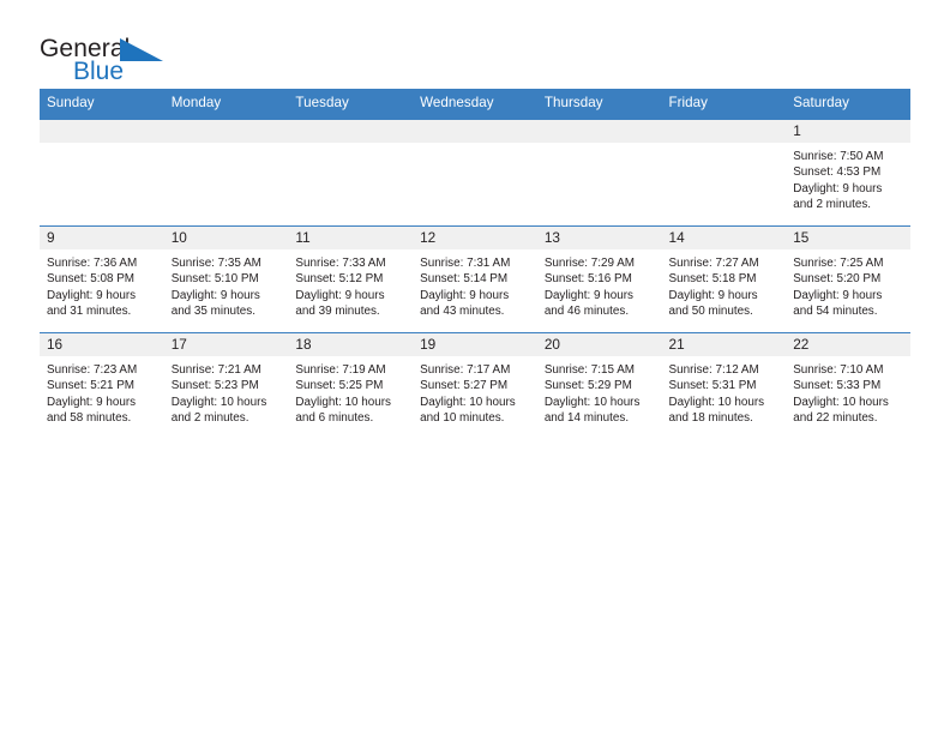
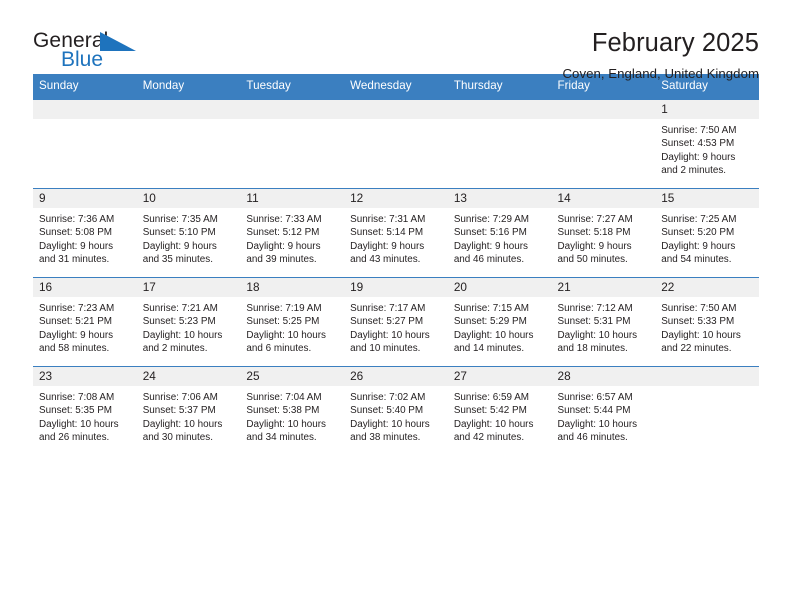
  Genera
  Blue
+ February 2025
+ Coven, England, United Kingdom
  Sunday	Monday	Tuesday	Wednesday	Thursday	Friday	Saturday
  						1Sunrise: 7:50 AMSunset: 4:53 PMDaylight: 9 hours and 2 minutes.
  9Sunrise: 7:36 AMSunset: 5:08 PMDaylight: 9 hours and 31 minutes.	10Sunrise: 7:35 AMSunset: 5:10 PMDaylight: 9 hours and 35 minutes.	11Sunrise: 7:33 AMSunset: 5:12 PMDaylight: 9 hours and 39 minutes.	12Sunrise: 7:31 AMSunset: 5:14 PMDaylight: 9 hours and 43 minutes.	13Sunrise: 7:29 AMSunset: 5:16 PMDaylight: 9 hours and 46 minutes.	14Sunrise: 7:27 AMSunset: 5:18 PMDaylight: 9 hours and 50 minutes.	15Sunrise: 7:25 AMSunset: 5:20 PMDaylight: 9 hours and 54 minutes.
- 16Sunrise: 7:23 AMSunset: 5:21 PMDaylight: 9 hours and 58 minutes.	17Sunrise: 7:21 AMSunset: 5:23 PMDaylight: 10 hours and 2 minutes.	18Sunrise: 7:19 AMSunset: 5:25 PMDaylight: 10 hours and 6 minutes.	19Sunrise: 7:17 AMSunset: 5:27 PMDaylight: 10 hours and 10 minutes.	20Sunrise: 7:15 AMSunset: 5:29 PMDaylight: 10 hours and 14 minutes.	21Sunrise: 7:12 AMSunset: 5:31 PMDaylight: 10 hours and 18 minutes.	22Sunrise: 7:10 AMSunset: 5:33 PMDaylight: 10 hours and 22 minutes.
+ 16Sunrise: 7:23 AMSunset: 5:21 PMDaylight: 9 hours and 58 minutes.	17Sunrise: 7:21 AMSunset: 5:23 PMDaylight: 10 hours and 2 minutes.	18Sunrise: 7:19 AMSunset: 5:25 PMDaylight: 10 hours and 6 minutes.	19Sunrise: 7:17 AMSunset: 5:27 PMDaylight: 10 hours and 10 minutes.	20Sunrise: 7:15 AMSunset: 5:29 PMDaylight: 10 hours and 14 minutes.	21Sunrise: 7:12 AMSunset: 5:31 PMDaylight: 10 hours and 18 minutes.	22Sunrise: 7:50 AMSunset: 5:33 PMDaylight: 10 hours and 22 minutes.
+ 23Sunrise: 7:08 AMSunset: 5:35 PMDaylight: 10 hours and 26 minutes.	24Sunrise: 7:06 AMSunset: 5:37 PMDaylight: 10 hours and 30 minutes.	25Sunrise: 7:04 AMSunset: 5:38 PMDaylight: 10 hours and 34 minutes.	26Sunrise: 7:02 AMSunset: 5:40 PMDaylight: 10 hours and 38 minutes.	27Sunrise: 6:59 AMSunset: 5:42 PMDaylight: 10 hours and 42 minutes.	28Sunrise: 6:57 AMSunset: 5:44 PMDaylight: 10 hours and 46 minutes.
